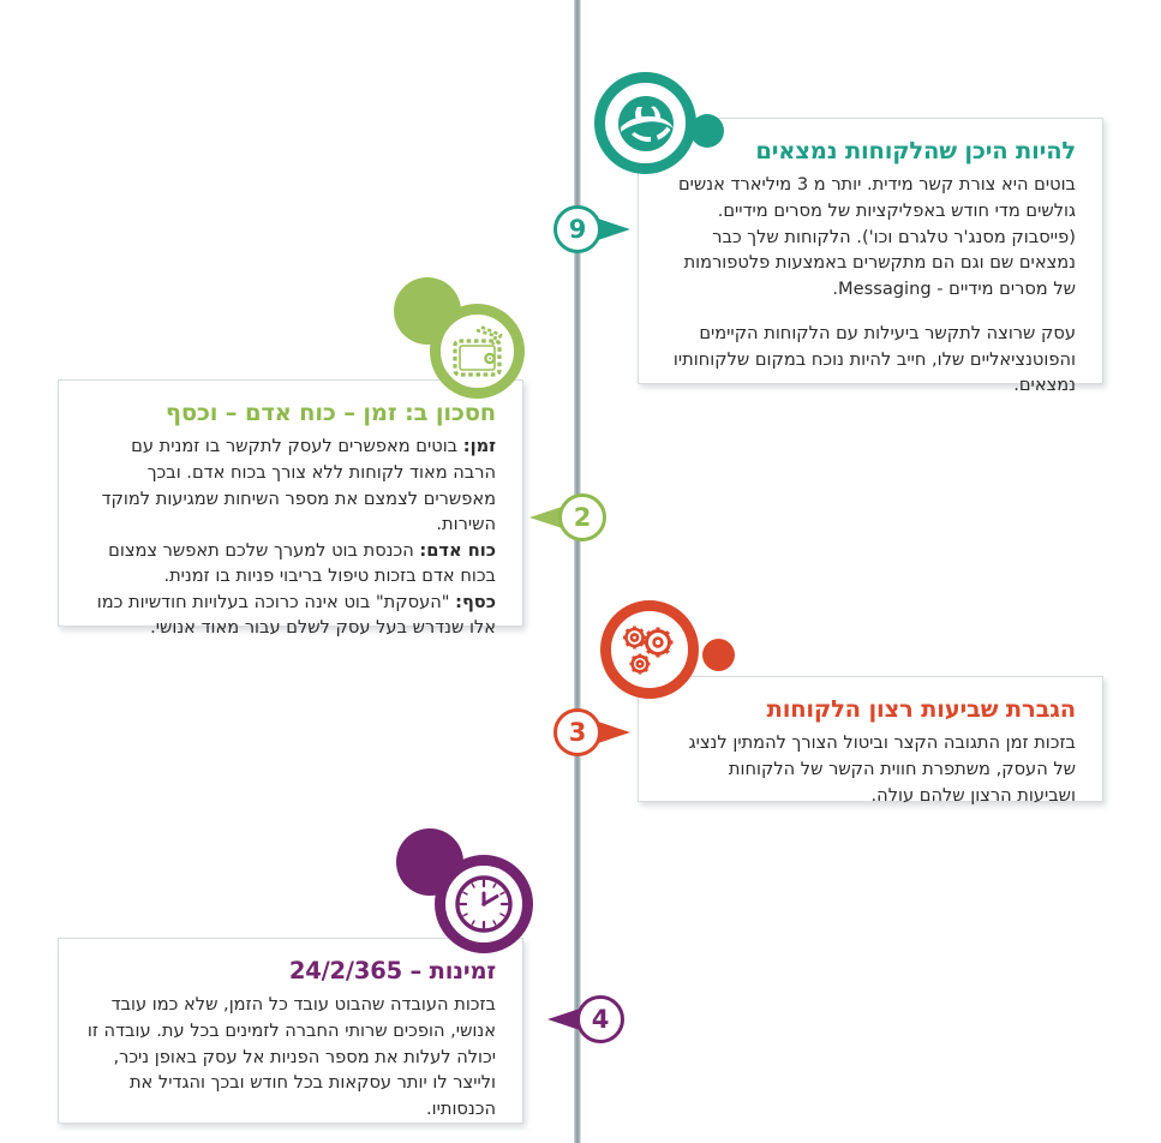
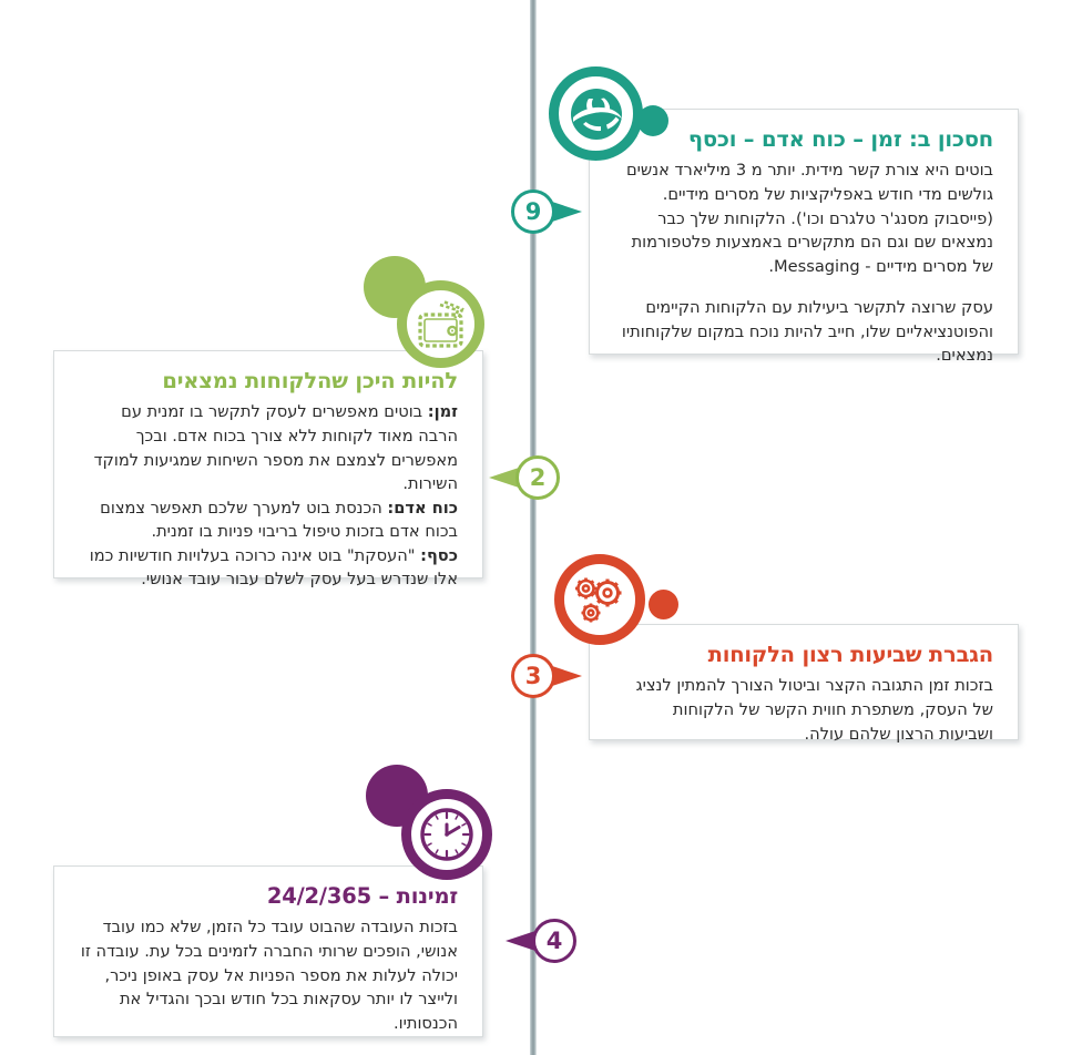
  9
- להיות היכן שהלקוחות נמצאים
+ חסכון ב: זמן – כוח אדם – וכסף
  בוטים היא צורת קשר מידית. יותר מ 3 מיליארד אנשים גולשים מדי חודש באפליקציות של מסרים מידיים. (פייסבוק מסנג'ר טלגרם וכו'). הלקוחות שלך כבר נמצאים שם וגם הם מתקשרים באמצעות פלטפורמות של מסרים מידיים - Messaging.
  עסק שרוצה לתקשר ביעילות עם הלקוחות הקיימים והפוטנציאליים שלו, חייב להיות נוכח במקום שלקוחותיו נמצאים.
  2
- חסכון ב: זמן – כוח אדם – וכסף
+ להיות היכן שהלקוחות נמצאים
  זמן: בוטים מאפשרים לעסק לתקשר בו זמנית עם הרבה מאוד לקוחות ללא צורך בכוח אדם. ובכך מאפשרים לצמצם את מספר השיחות שמגיעות למוקד השירות.
  כוח אדם: הכנסת בוט למערך שלכם תאפשר צמצום בכוח אדם בזכות טיפול בריבוי פניות בו זמנית.
- כסף: "העסקת" בוט אינה כרוכה בעלויות חודשיות כמו אלו שנדרש בעל עסק לשלם עבור מאוד אנושי.
+ כסף: "העסקת" בוט אינה כרוכה בעלויות חודשיות כמו אלו שנדרש בעל עסק לשלם עבור עובד אנושי.
  3
  הגברת שביעות רצון הלקוחות
  בזכות זמן התגובה הקצר וביטול הצורך להמתין לנציג של העסק, משתפרת חווית הקשר של הלקוחות ושביעות הרצון שלהם עולה.
  4
  זמינות – 24/2/365
  בזכות העובדה שהבוט עובד כל הזמן, שלא כמו עובד אנושי, הופכים שרותי החברה לזמינים בכל עת. עובדה זו יכולה לעלות את מספר הפניות אל עסק באופן ניכר, ולייצר לו יותר עסקאות בכל חודש ובכך והגדיל את הכנסותיו.
